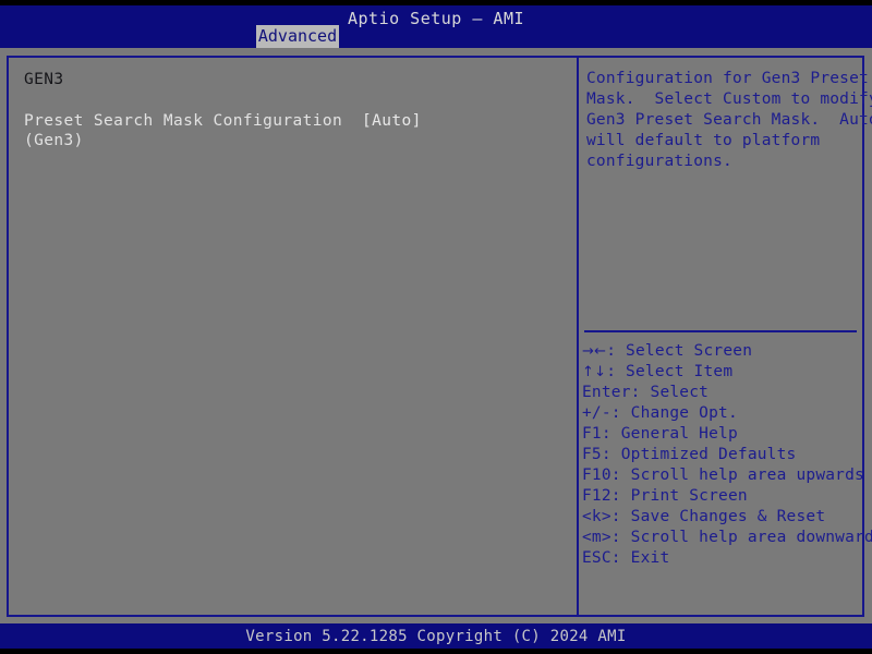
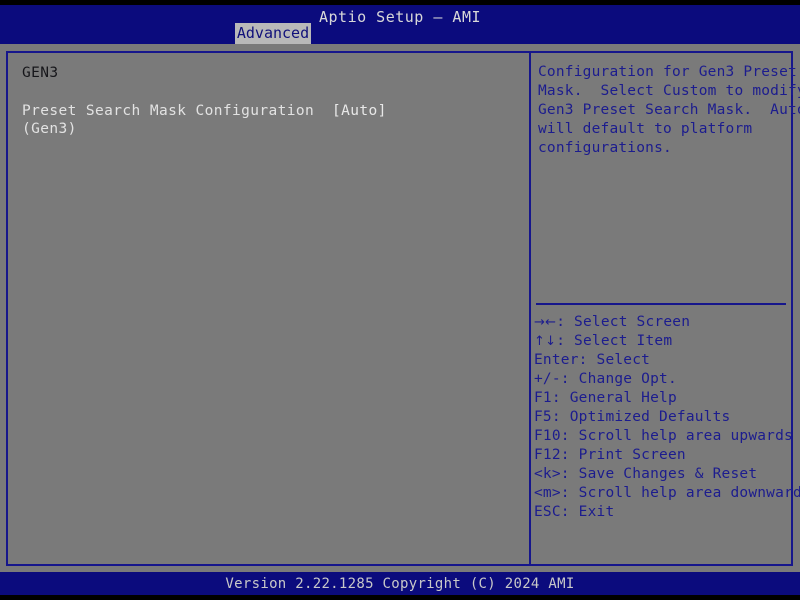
  Aptio Setup – AMI
  Advanced
  GEN3
  Preset Search Mask Configuration
  (Gen3)
  [Auto]
  Configuration for Gen3 Preset
  Mask. Select Custom to modif
  Gen3 Preset Search Mask. Aut
  will default to platform
  configurations.
  →←: Select Screen
  ↑↓: Select Item
  Enter: Select
  +/-: Change Opt.
  F1: General Help
  F5: Optimized Defaults
  F10: Scroll help area upwards
  F12: Print Screen
  <k>: Save Changes & Reset
  <m>: Scroll help area downward
  ESC: Exit
- Version 5.22.1285 Copyright (C) 2024 AMI
+ Version 2.22.1285 Copyright (C) 2024 AMI
